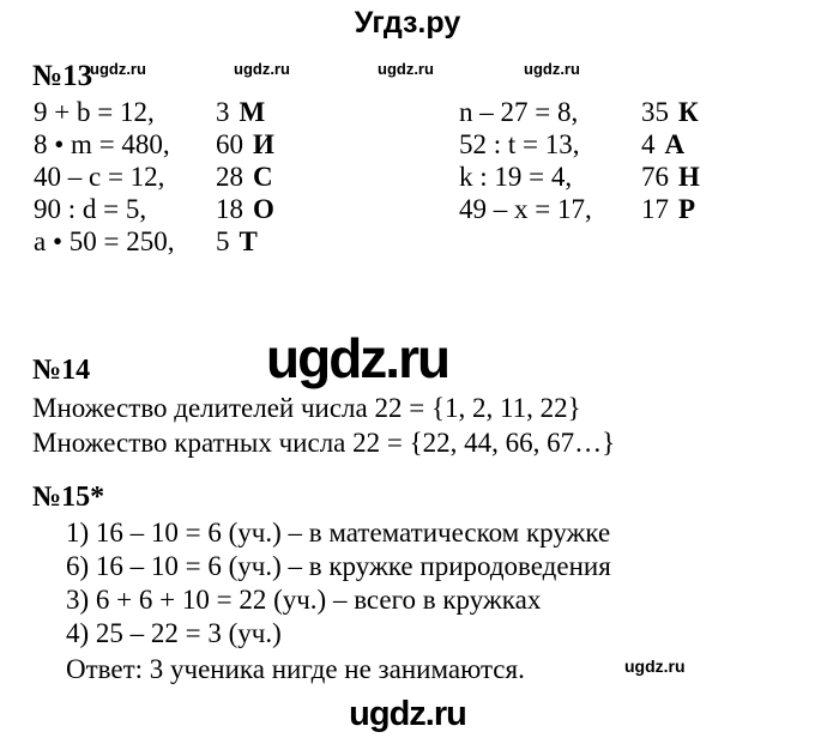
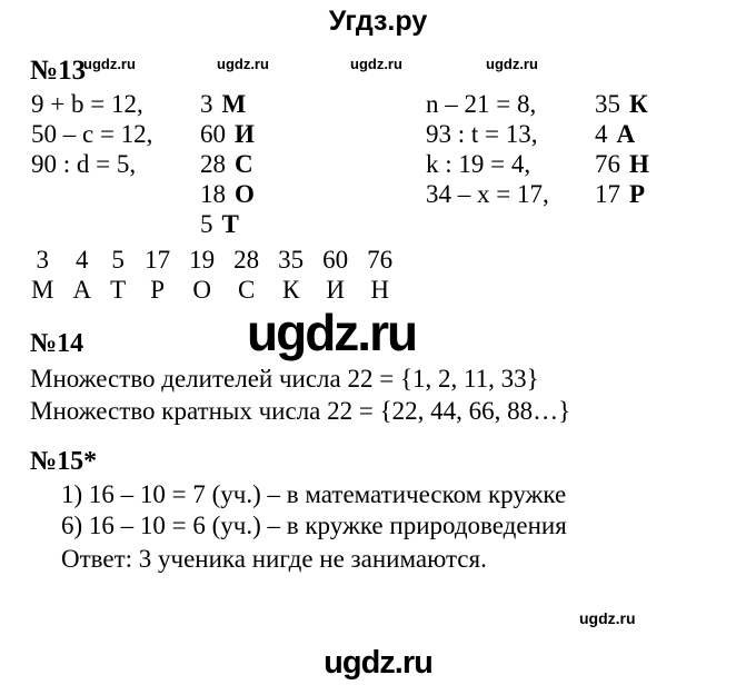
  Угдз.ру
  №13
  ugdz.ru
  ugdz.ru
  ugdz.ru
  ugdz.ru
  9 + b = 12,
- 8 • m = 480,
- 40 – c = 12,
+ 50 – c = 12,
  90 : d = 5,
- a • 50 = 250,
  3 М
  60 И
  28 С
  18 О
  5 Т
- n – 27 = 8,
+ n – 21 = 8,
- 52 : t = 13,
+ 93 : t = 13,
  k : 19 = 4,
- 49 – x = 17,
+ 34 – x = 17,
  35 К
  4 А
  76 Н
  17 Р
+ 3
+ М
+ 4
+ А
+ 5
+ Т
+ 17
+ Р
+ 19
+ О
+ 28
+ С
+ 35
+ К
+ 60
+ И
+ 76
+ Н
  ugdz.ru
  №14
- Множество делителей числа 22 = {1, 2, 11, 22}
+ Множество делителей числа 22 = {1, 2, 11, 33}
- Множество кратных числа 22 = {22, 44, 66, 67…}
+ Множество кратных числа 22 = {22, 44, 66, 88…}
  №15*
- 1) 16 – 10 = 6 (уч.) – в математическом кружке
+ 1) 16 – 10 = 7 (уч.) – в математическом кружке
  6) 16 – 10 = 6 (уч.) – в кружке природоведения
- 3) 6 + 6 + 10 = 22 (уч.) – всего в кружках
- 4) 25 – 22 = 3 (уч.)
  Ответ: 3 ученика нигде не занимаются.
  ugdz.ru
  ugdz.ru
